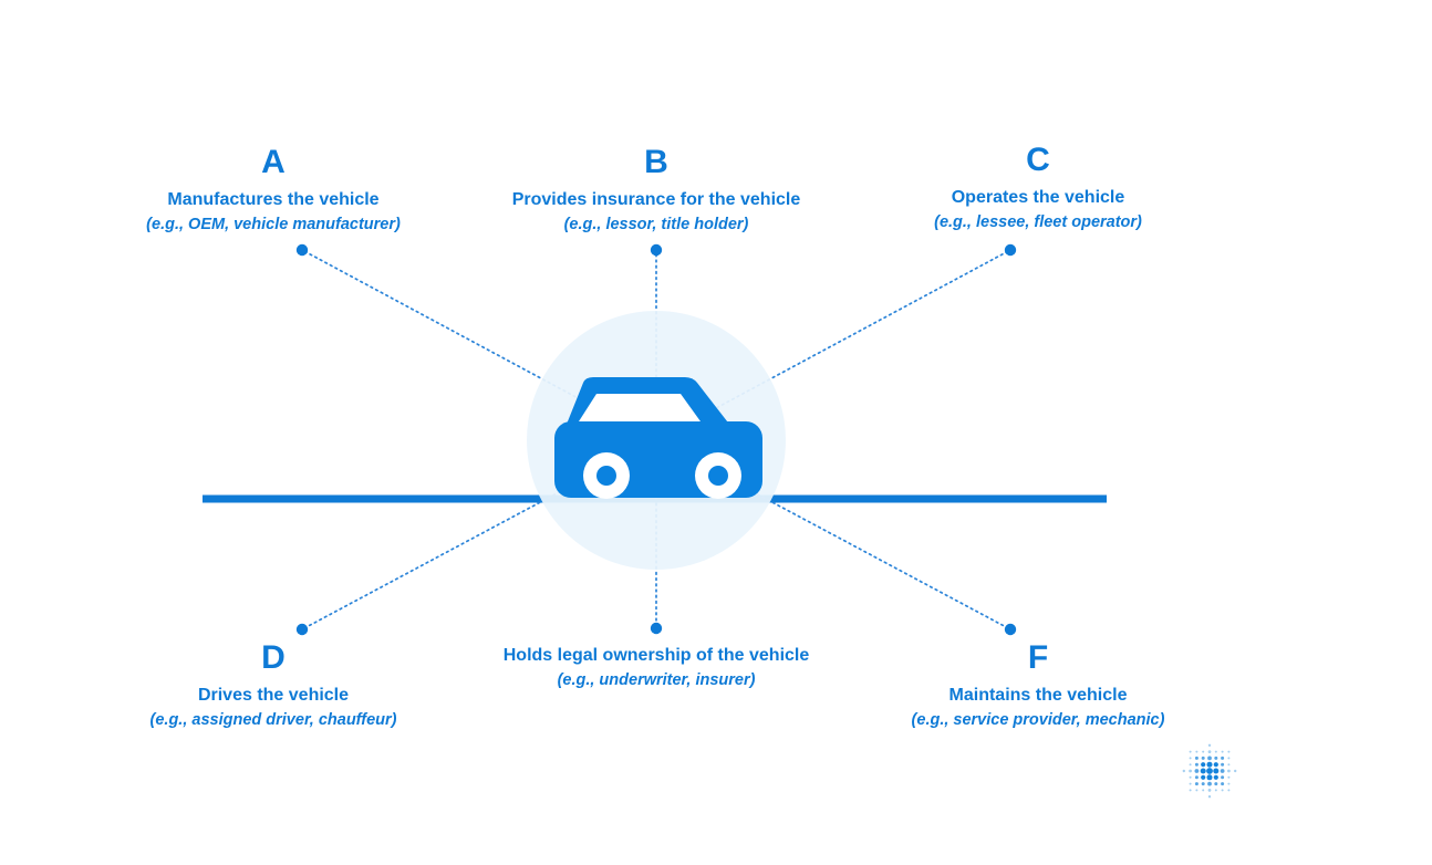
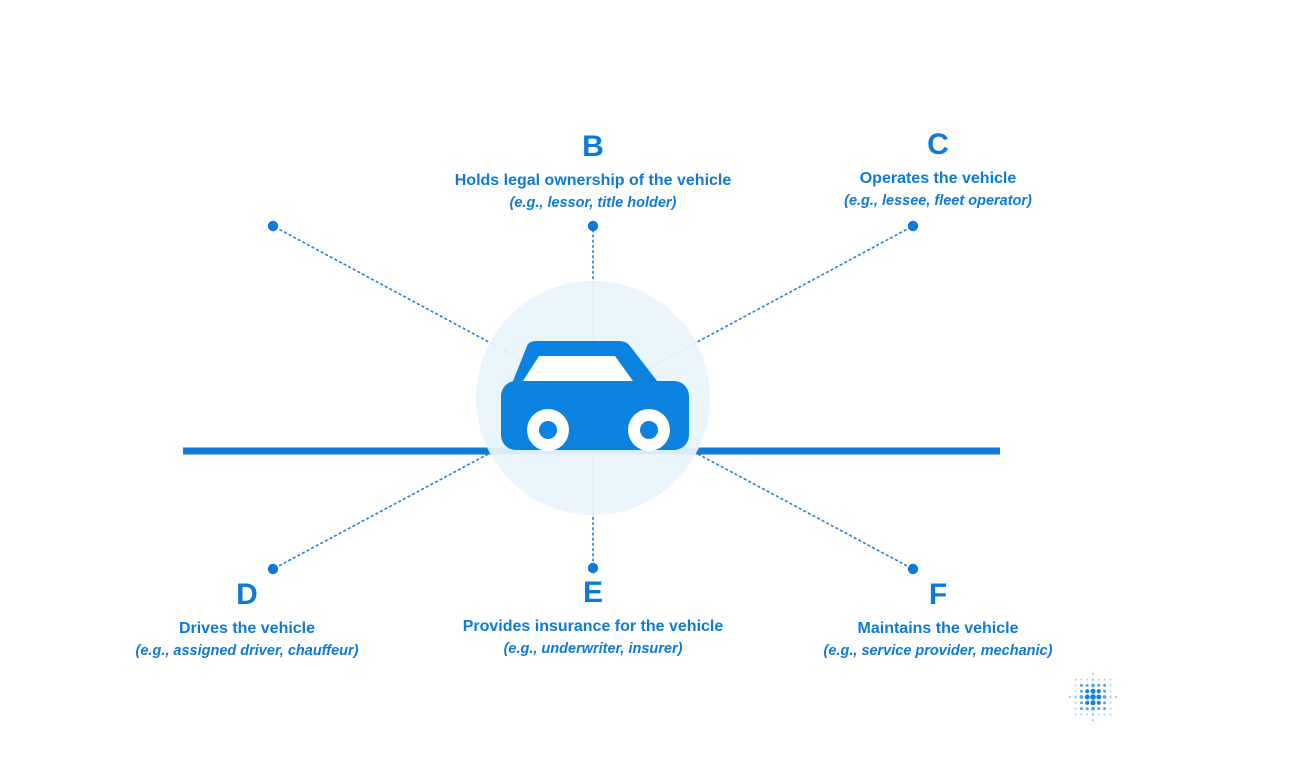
- A
- Manufactures the vehicle
- (e.g., OEM, vehicle manufacturer)
  B
- Provides insurance for the vehicle
+ Holds legal ownership of the vehicle
  (e.g., lessor, title holder)
  C
  Operates the vehicle
  (e.g., lessee, fleet operator)
  D
  Drives the vehicle
  (e.g., assigned driver, chauffeur)
+ E
- Holds legal ownership of the vehicle
+ Provides insurance for the vehicle
  (e.g., underwriter, insurer)
  F
  Maintains the vehicle
  (e.g., service provider, mechanic)
